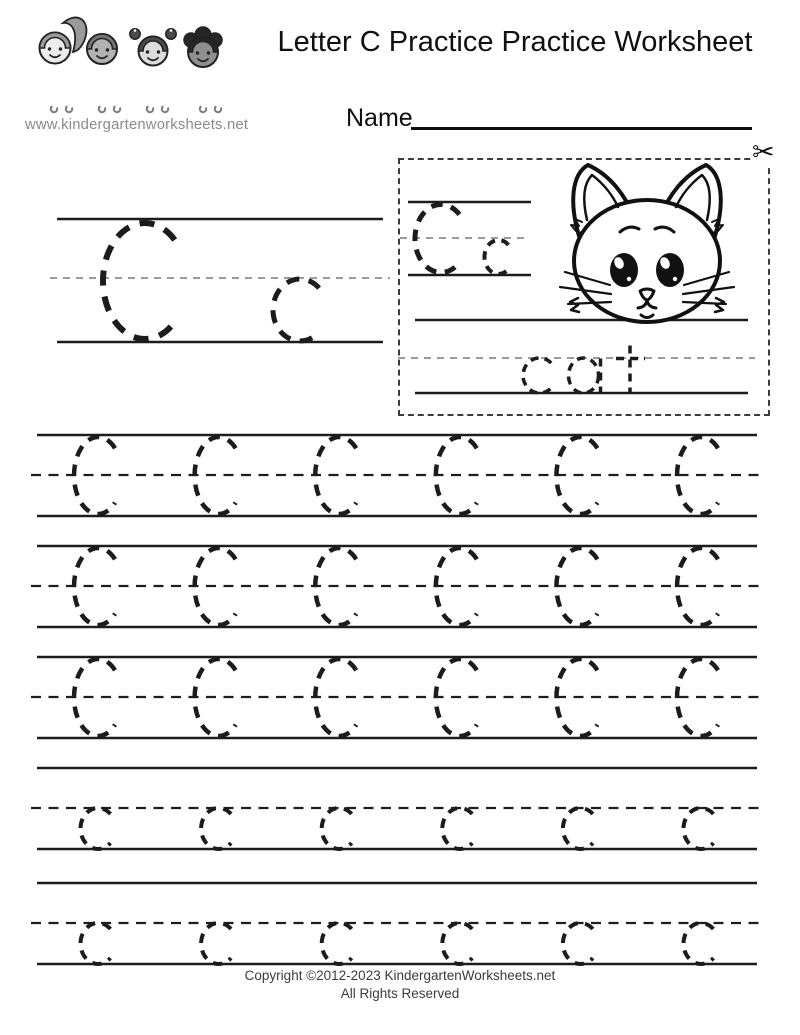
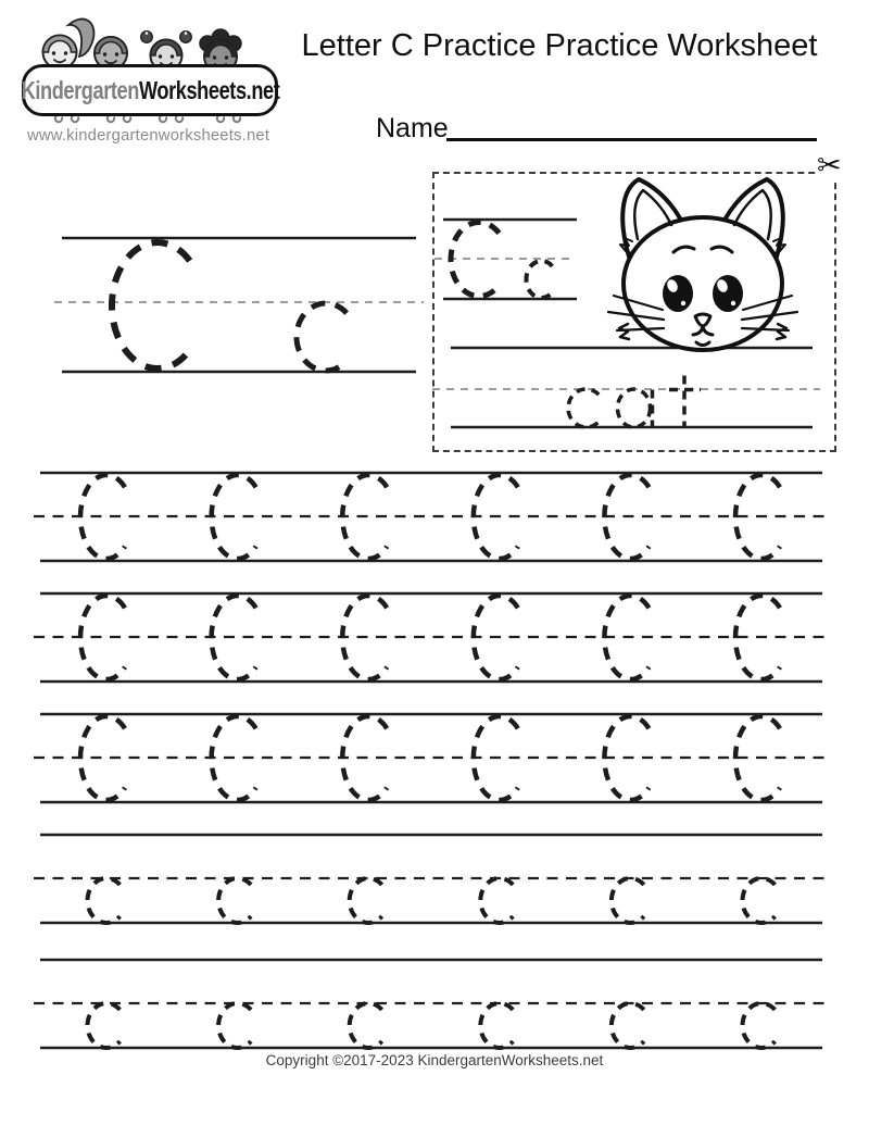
+ KindergartenWorksheets.net
  www.kindergartenworksheets.net
  Letter C Practice Practice Worksheet
  Name
  ✂
- Copyright ©2012-2023 KindergartenWorksheets.net
+ Copyright ©2017-2023 KindergartenWorksheets.net
- All Rights Reserved
